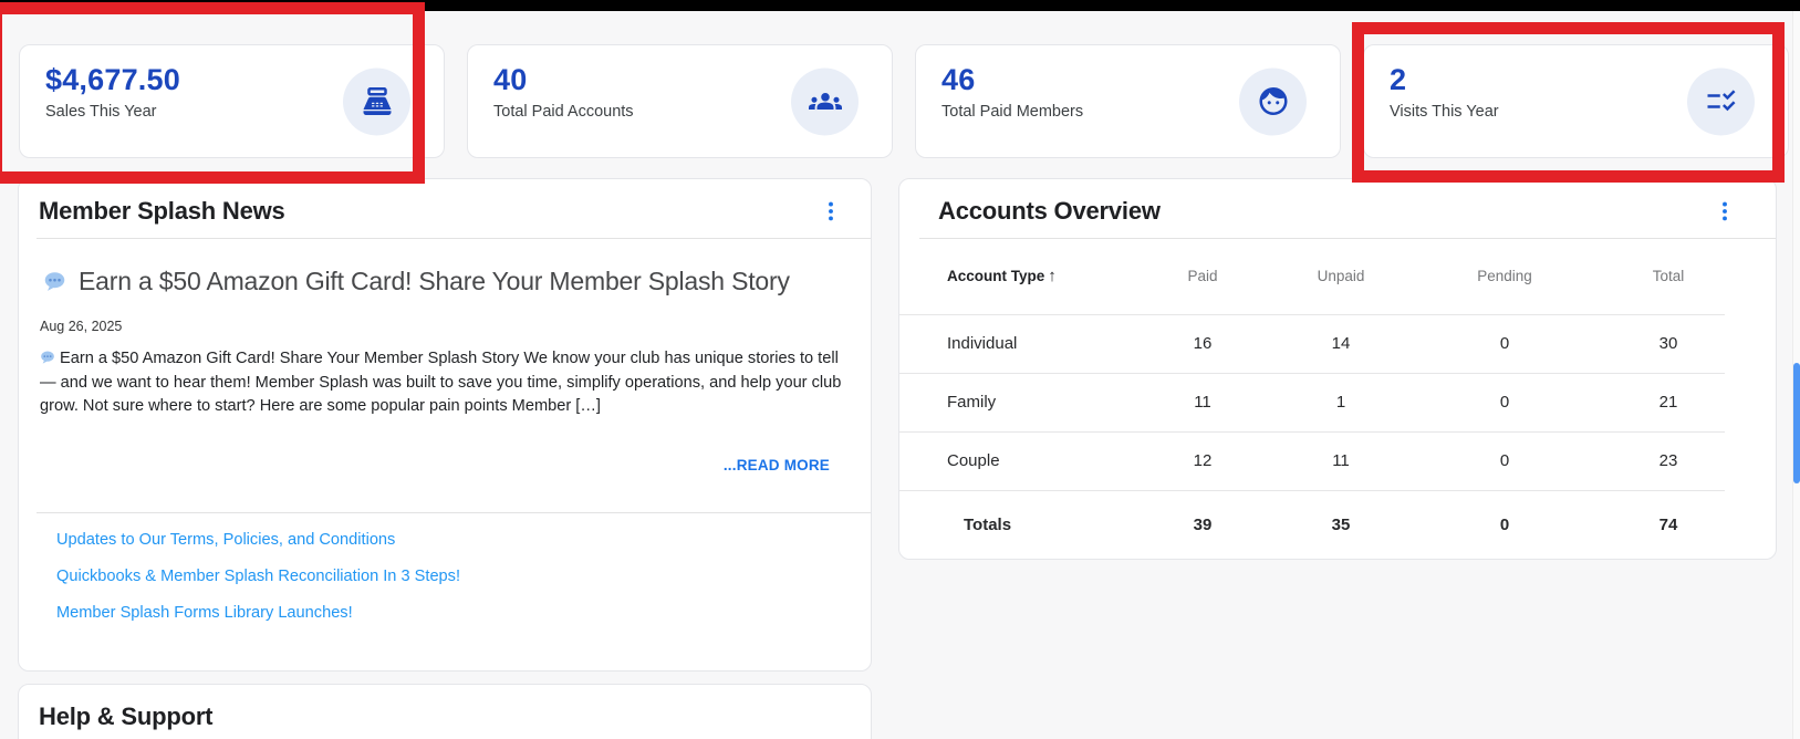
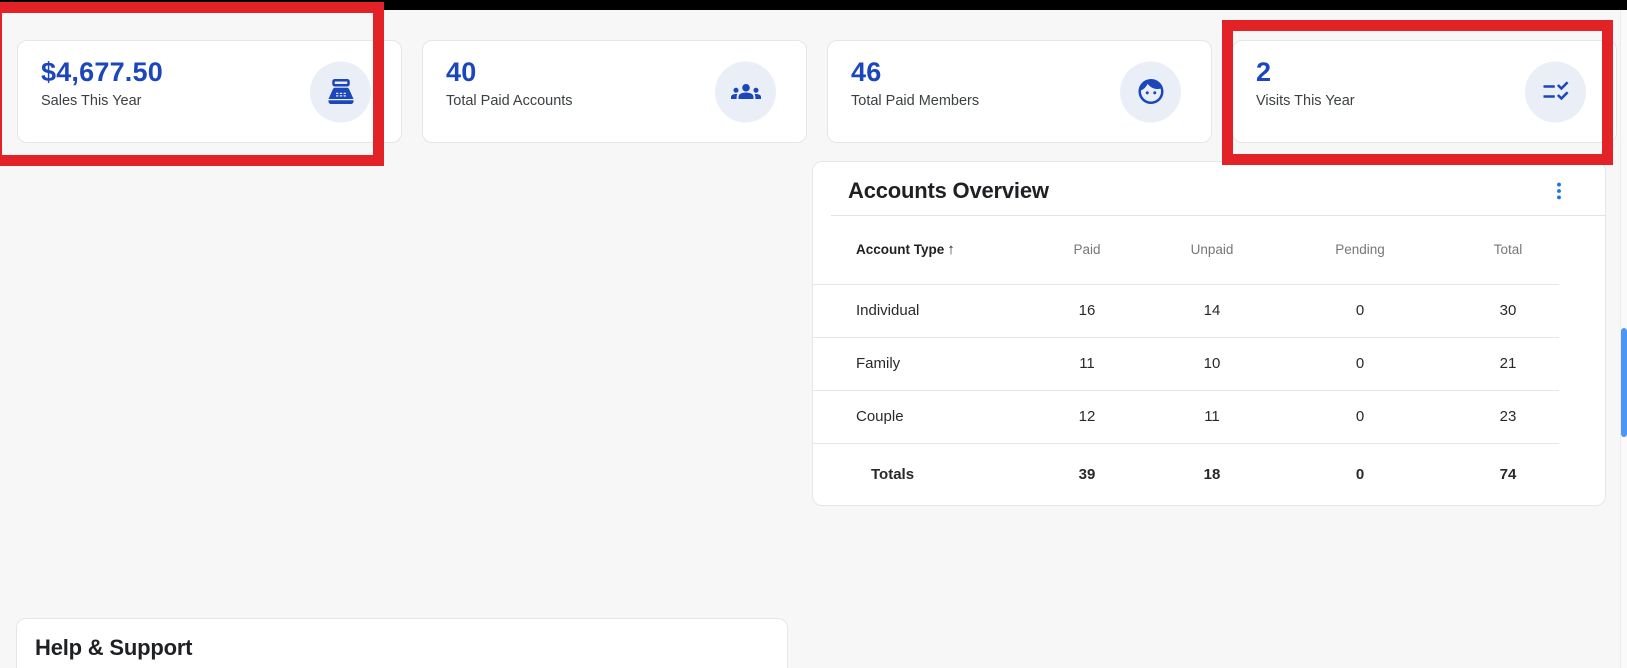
  $4,677.50
  Sales This Year
  40
  Total Paid Accounts
  46
  Total Paid Members
  2
  Visits This Year
- Member Splash News
- Earn a $50 Amazon Gift Card! Share Your Member Splash Story
- Aug 26, 2025
- Earn a $50 Amazon Gift Card! Share Your Member Splash Story We know your club has unique stories to tell — and we want to hear them! Member Splash was built to save you time, simplify operations, and help your club grow. Not sure where to start? Here are some popular pain points Member […]
- ...READ MORE
- Updates to Our Terms, Policies, and Conditions
- Quickbooks & Member Splash Reconciliation In 3 Steps!
- Member Splash Forms Library Launches!
  Accounts Overview
  Account Type ↑	Paid	Unpaid	Pending	Total
  Individual	16	14	0	30
- Family	11	1	0	21
+ Family	11	10	0	21
  Couple	12	11	0	23
- Totals	39	35	0	74
+ Totals	39	18	0	74
  Help & Support
